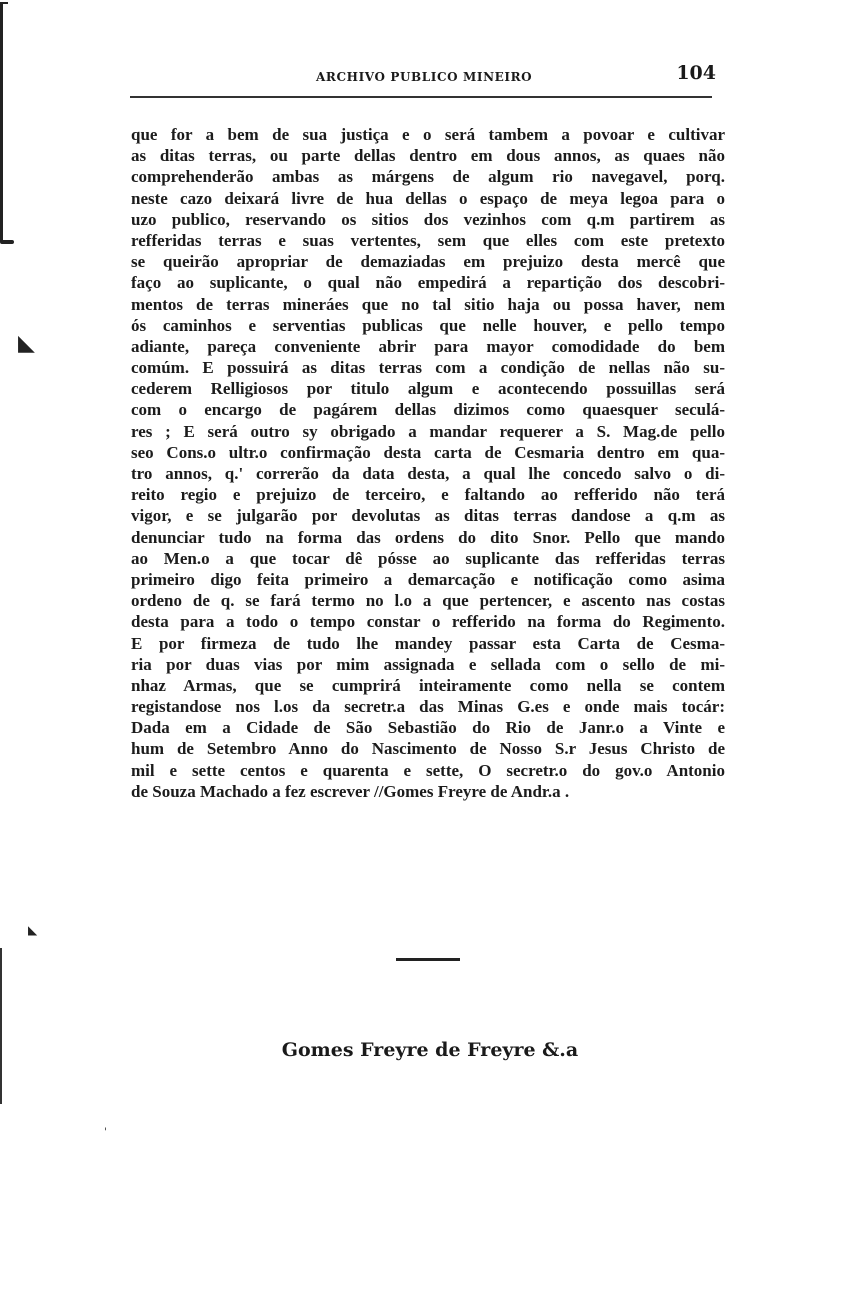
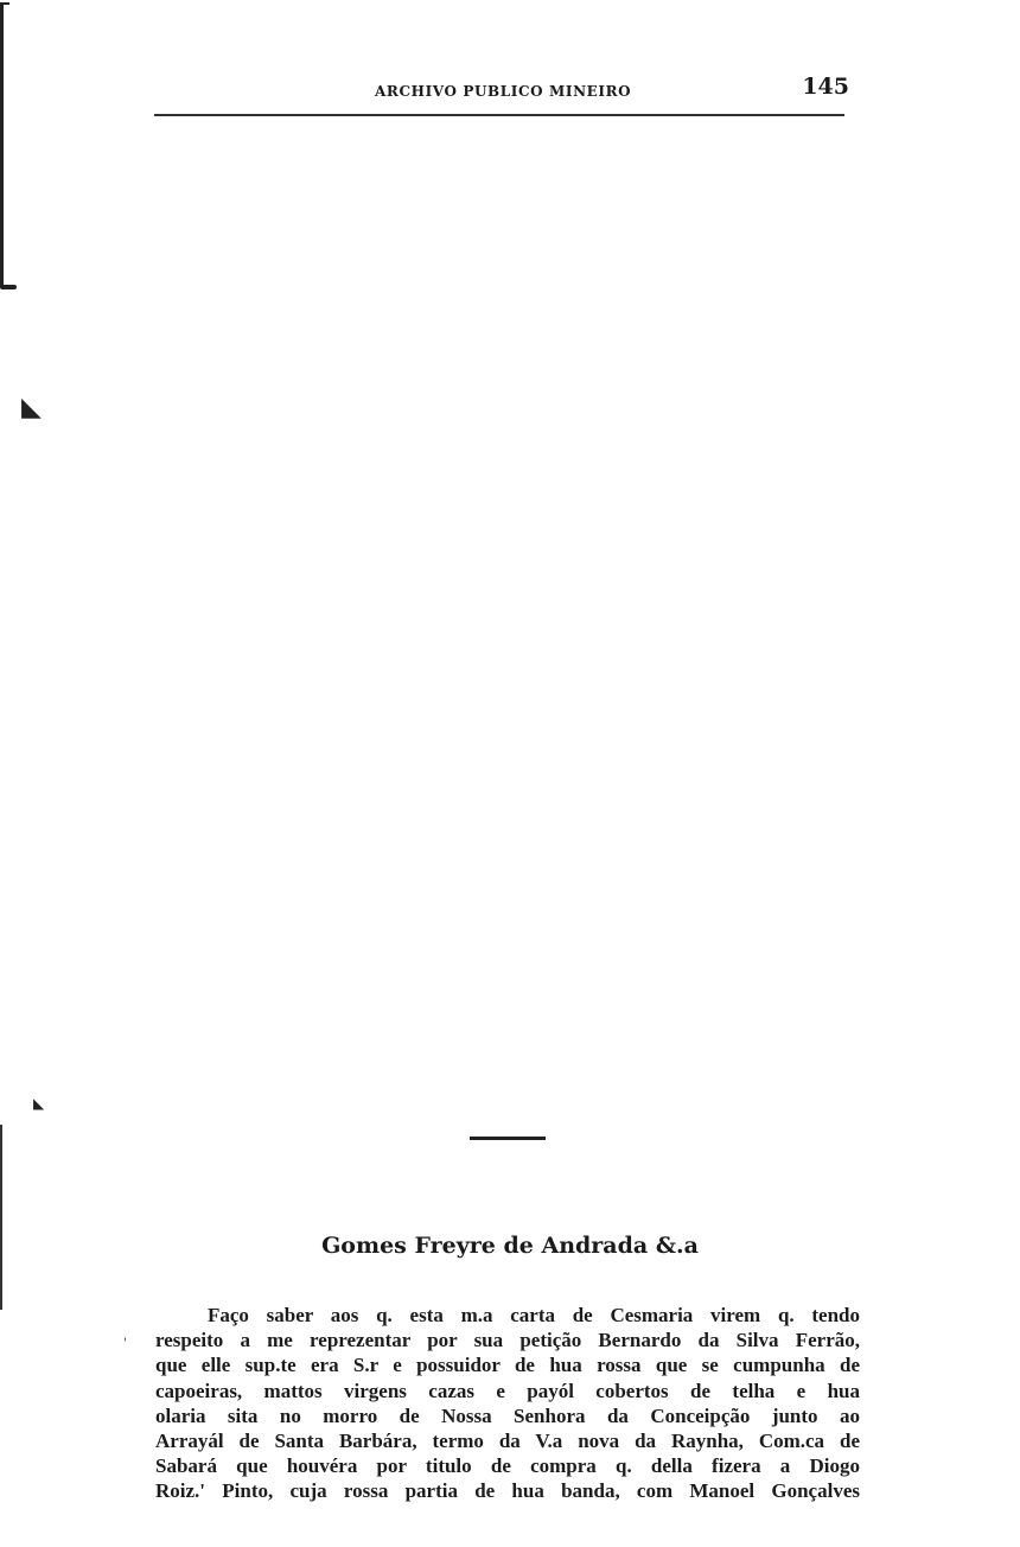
  ◣
  ◣
  '
  ARCHIVO PUBLICO MINEIRO
- 104
+ 145
- que for a bem de sua justiça e o será tambem a povoar e cultivar
- as ditas terras, ou parte dellas dentro em dous annos, as quaes não
- comprehenderão ambas as márgens de algum rio navegavel, porq.
- neste cazo deixará livre de hua dellas o espaço de meya legoa para o
- uzo publico, reservando os sitios dos vezinhos com q.m partirem as
- refferidas terras e suas vertentes, sem que elles com este pretexto
- se queirão apropriar de demaziadas em prejuizo desta mercê que
- faço ao suplicante, o qual não empedirá a repartição dos descobri-
- mentos de terras mineráes que no tal sitio haja ou possa haver, nem
- ós caminhos e serventias publicas que nelle houver, e pello tempo
- adiante, pareça conveniente abrir para mayor comodidade do bem
- comúm. E possuirá as ditas terras com a condição de nellas não su-
- cederem Relligiosos por titulo algum e acontecendo possuillas será
- com o encargo de pagárem dellas dizimos como quaesquer seculá-
- res ; E será outro sy obrigado a mandar requerer a S. Mag.de pello
- seo Cons.o ultr.o confirmação desta carta de Cesmaria dentro em qua-
- tro annos, q.' correrão da data desta, a qual lhe concedo salvo o di-
- reito regio e prejuizo de terceiro, e faltando ao refferido não terá
- vigor, e se julgarão por devolutas as ditas terras dandose a q.m as
- denunciar tudo na forma das ordens do dito Snor. Pello que mando
- ao Men.o a que tocar dê pósse ao suplicante das refferidas terras
- primeiro digo feita primeiro a demarcação e notificação como asima
- ordeno de q. se fará termo no l.o a que pertencer, e ascento nas costas
- desta para a todo o tempo constar o refferido na forma do Regimento.
- E por firmeza de tudo lhe mandey passar esta Carta de Cesma-
- ria por duas vias por mim assignada e sellada com o sello de mi-
- nhaz Armas, que se cumprirá inteiramente como nella se contem
- registandose nos l.os da secretr.a das Minas G.es e onde mais tocár:
- Dada em a Cidade de São Sebastião do Rio de Janr.o a Vinte e
- hum de Setembro Anno do Nascimento de Nosso S.r Jesus Christo de
- mil e sette centos e quarenta e sette, O secretr.o do gov.o Antonio
- de Souza Machado a fez escrever //Gomes Freyre de Andr.a .
- Gomes Freyre de Freyre &.a
+ Gomes Freyre de Andrada &.a
+ Faço saber aos q. esta m.a carta de Cesmaria virem q. tendo
+ respeito a me reprezentar por sua petição Bernardo da Silva Ferrão,
+ que elle sup.te era S.r e possuidor de hua rossa que se cumpunha de
+ capoeiras, mattos virgens cazas e payól cobertos de telha e hua
+ olaria sita no morro de Nossa Senhora da Conceipção junto ao
+ Arrayál de Santa Barbára, termo da V.a nova da Raynha, Com.ca de
+ Sabará que houvéra por titulo de compra q. della fizera a Diogo
+ Roiz.' Pinto, cuja rossa partia de hua banda, com Manoel Gonçalves
